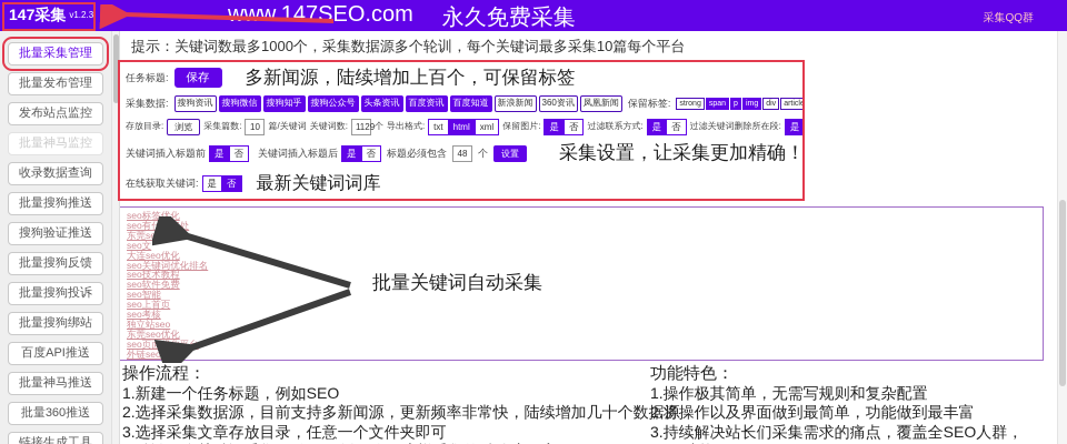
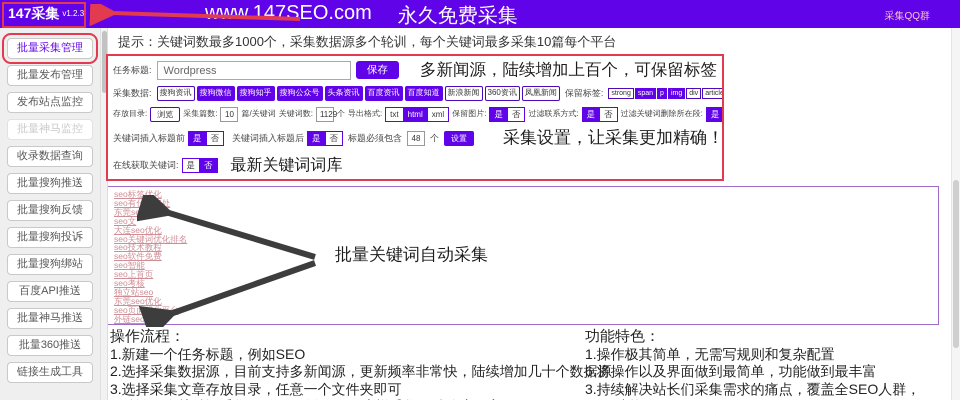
  147采集 v1.2.3
  www.147SEO.com
  永久免费采集
  采集QQ群
  批量采集管理
  批量发布管理
  发布站点监控
  批量神马监控
  收录数据查询
  批量搜狗推送
- 搜狗验证推送
  批量搜狗反馈
  批量搜狗投诉
  批量搜狗绑站
  百度API推送
  批量神马推送
  批量360推送
  链接生成工具
  提示：关键词数最多1000个，采集数据源多个轮训，每个关键词最多采集10篇每个平台
  任务标题:
+ Wordpress
  保存
  多新闻源，陆续增加上百个，可保留标签
  采集数据:
  搜狗资讯
  搜狗微信
  搜狗知乎
  搜狗公众号
  头条资讯
  百度资讯
  百度知道
  新浪新闻
  360资讯
  凤凰新闻
  保留标签:
  存放目录:
  浏览
  采集篇数:
  10
  篇/关键词
  关键词数:
  1129
  个
  导出格式:
  txt
  html
  xml
  保留图片:
  是
  否
  过滤联系方式:
  是
  否
  过滤关键词删除所在段:
  是
  关键词插入标题前
  是
  否
  关键词插入标题后
  是
  否
  标题必须包含
  48
  个
  设置
  采集设置，让采集更加精确！
  在线获取关键词:
  是
  否
  最新关键词词库
  seo标签优化
  seo有什么好处
  东莞seo
  seo文
  大连seo优化
  seo关键词优化排名
  seo技术教程
  seo软件免费
  seo智能
  seo上首页
  seo考核
  独立站seo
  东莞seo优化
  seo页面优化平
  外链seo工具
  批量关键词自动采集
  操作流程：
  1.新建一个任务标题，例如SEO
  2.选择采集数据源，目前支持多新闻源，更新频率非常快，陆续增加几十个数据源
  3.选择采集文章存放目录，任意一个文件夹即可
  功能特色：
  1.操作极其简单，无需写规则和复杂配置
- 2.将操作以及界面做到最简单，功能做到最丰富
+ 6.将操作以及界面做到最简单，功能做到最丰富
  3.持续解决站长们采集需求的痛点，覆盖全SEO人群，
